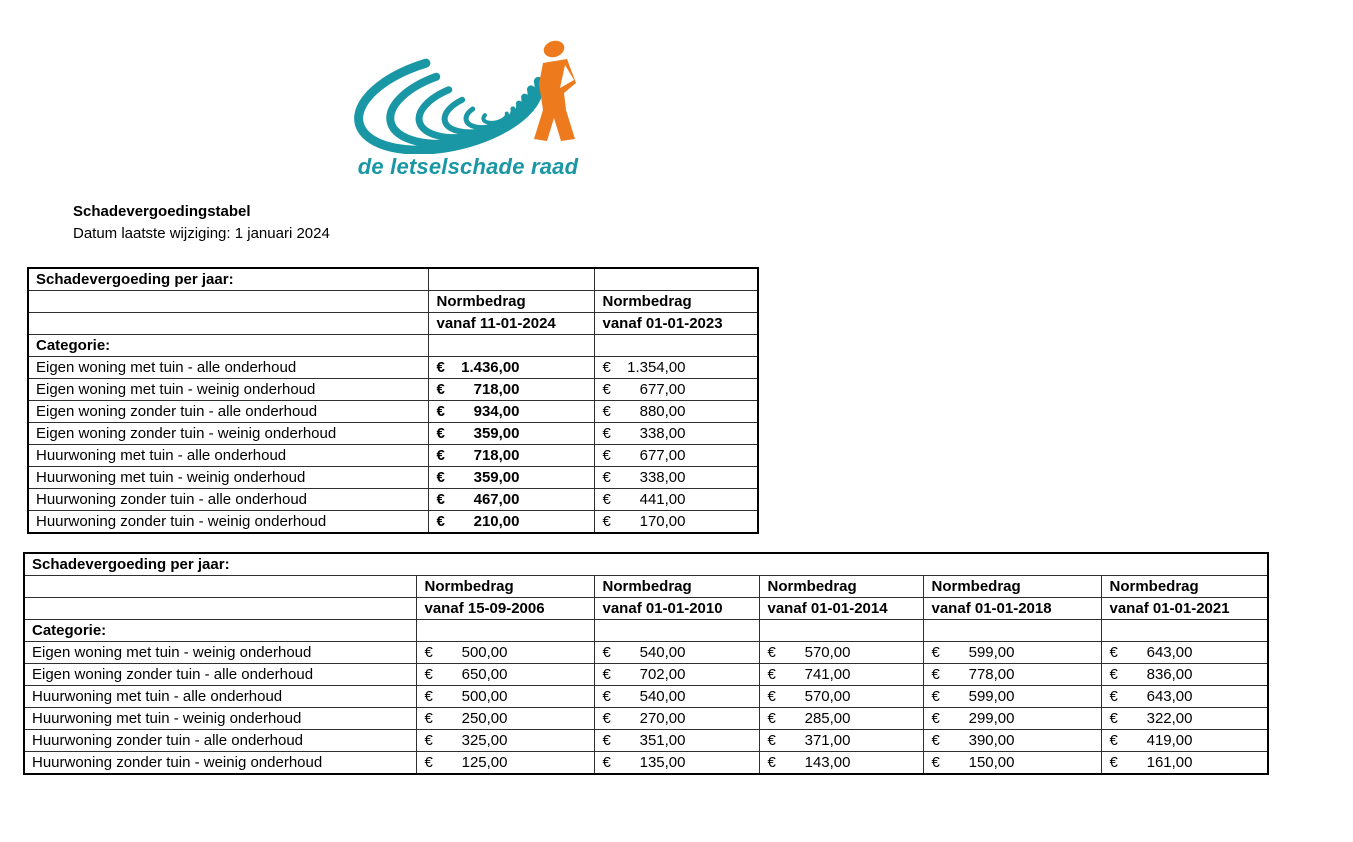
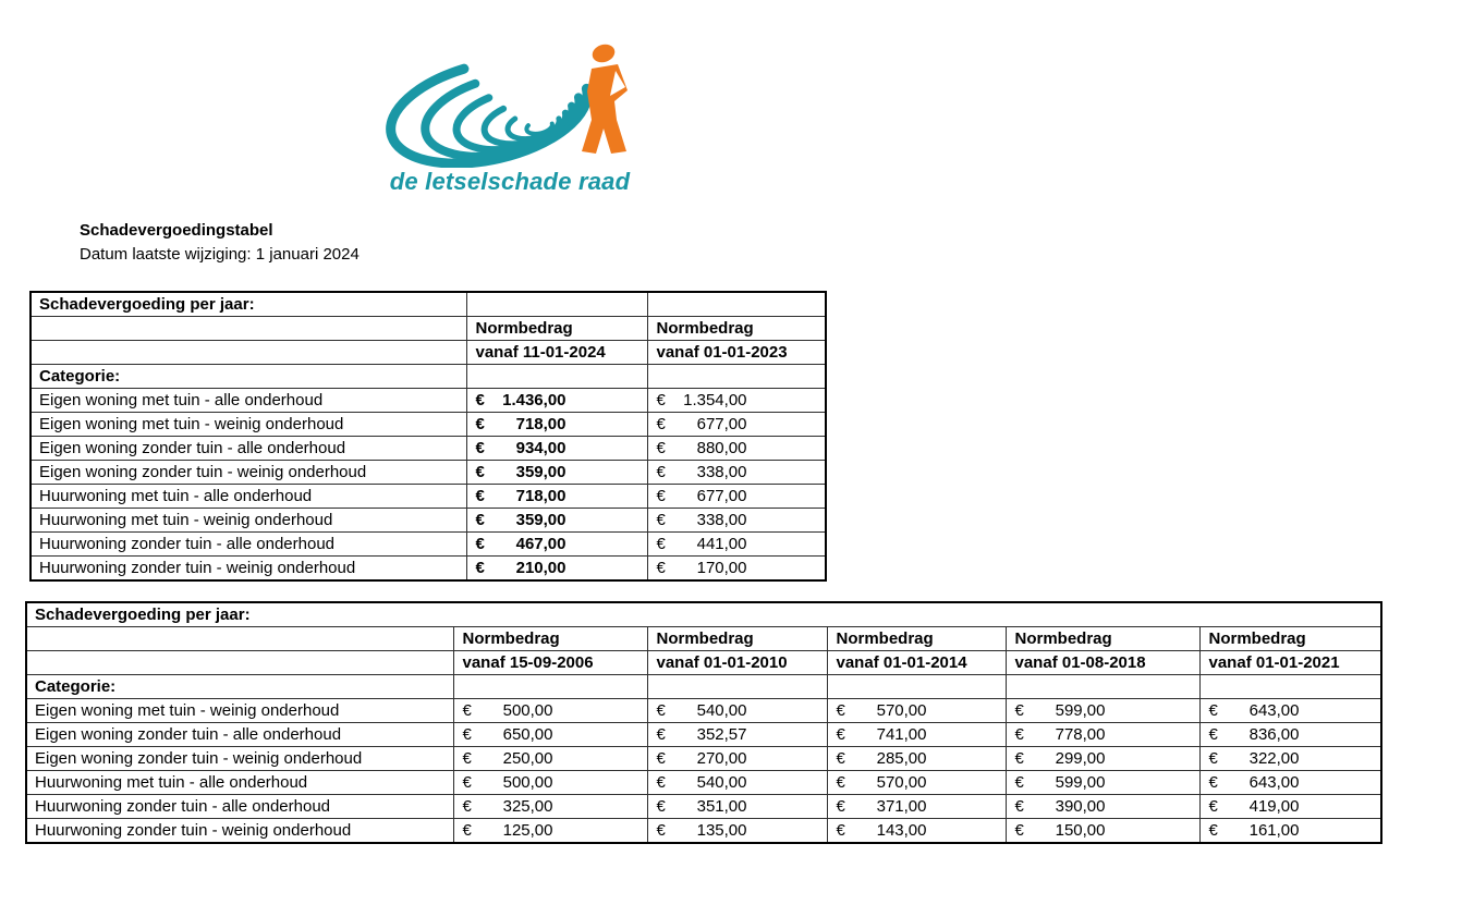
  de letselschade raad
  Schadevergoedingstabel
  Datum laatste wijziging: 1 januari 2024
  Schadevergoeding per jaar:
  	Normbedrag	Normbedrag
  	vanaf 11-01-2024	vanaf 01-01-2023
  Categorie:
  Eigen woning met tuin - alle onderhoud	€ 1.436,00	€ 1.354,00
  Eigen woning met tuin - weinig onderhoud	€ 718,00	€ 677,00
  Eigen woning zonder tuin - alle onderhoud	€ 934,00	€ 880,00
  Eigen woning zonder tuin - weinig onderhoud	€ 359,00	€ 338,00
  Huurwoning met tuin - alle onderhoud	€ 718,00	€ 677,00
  Huurwoning met tuin - weinig onderhoud	€ 359,00	€ 338,00
  Huurwoning zonder tuin - alle onderhoud	€ 467,00	€ 441,00
  Huurwoning zonder tuin - weinig onderhoud	€ 210,00	€ 170,00
  Schadevergoeding per jaar:
  	Normbedrag	Normbedrag	Normbedrag	Normbedrag	Normbedrag
- 	vanaf 15-09-2006	vanaf 01-01-2010	vanaf 01-01-2014	vanaf 01-01-2018	vanaf 01-01-2021
+ 	vanaf 15-09-2006	vanaf 01-01-2010	vanaf 01-01-2014	vanaf 01-08-2018	vanaf 01-01-2021
  Categorie:
  Eigen woning met tuin - weinig onderhoud	€ 500,00	€ 540,00	€ 570,00	€ 599,00	€ 643,00
- Eigen woning zonder tuin - alle onderhoud	€ 650,00	€ 702,00	€ 741,00	€ 778,00	€ 836,00
+ Eigen woning zonder tuin - alle onderhoud	€ 650,00	€ 352,57	€ 741,00	€ 778,00	€ 836,00
+ Eigen woning zonder tuin - weinig onderhoud	€ 250,00	€ 270,00	€ 285,00	€ 299,00	€ 322,00
  Huurwoning met tuin - alle onderhoud	€ 500,00	€ 540,00	€ 570,00	€ 599,00	€ 643,00
- Huurwoning met tuin - weinig onderhoud	€ 250,00	€ 270,00	€ 285,00	€ 299,00	€ 322,00
  Huurwoning zonder tuin - alle onderhoud	€ 325,00	€ 351,00	€ 371,00	€ 390,00	€ 419,00
  Huurwoning zonder tuin - weinig onderhoud	€ 125,00	€ 135,00	€ 143,00	€ 150,00	€ 161,00
